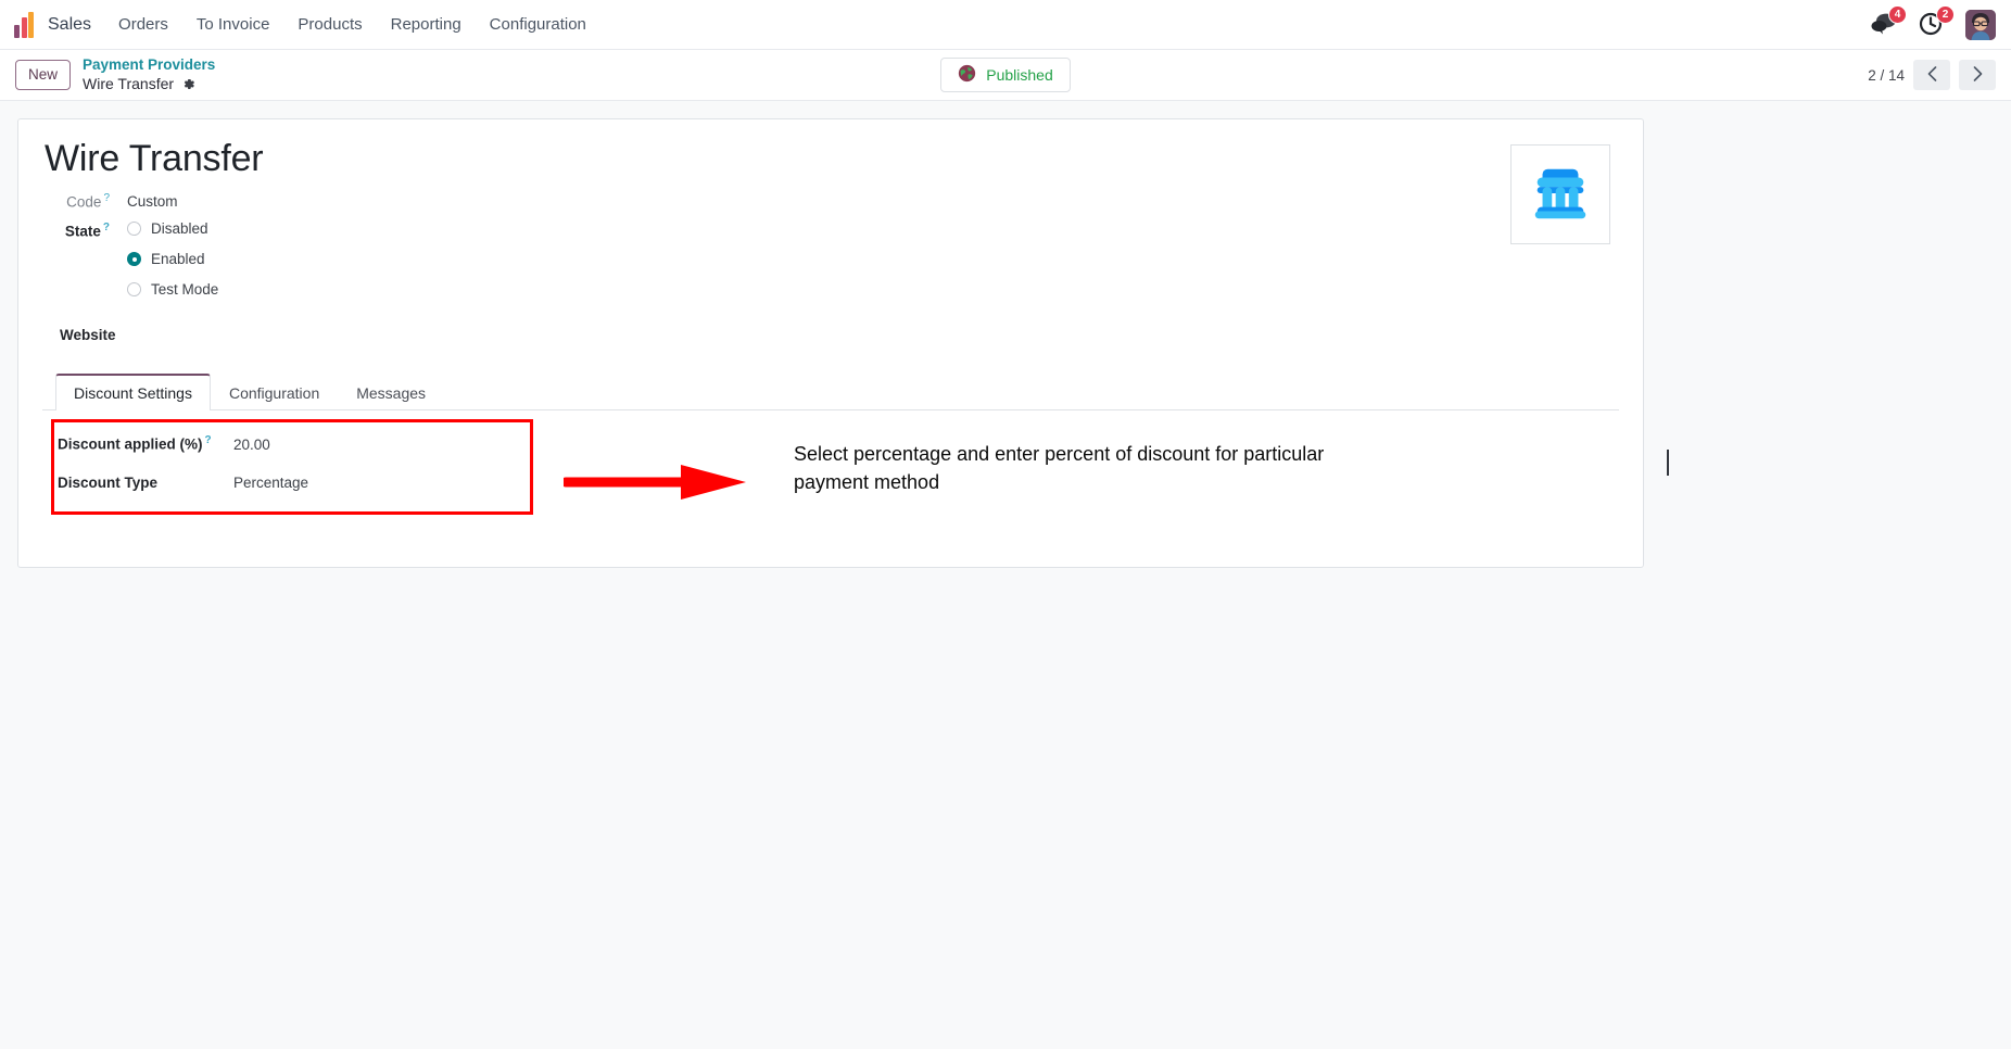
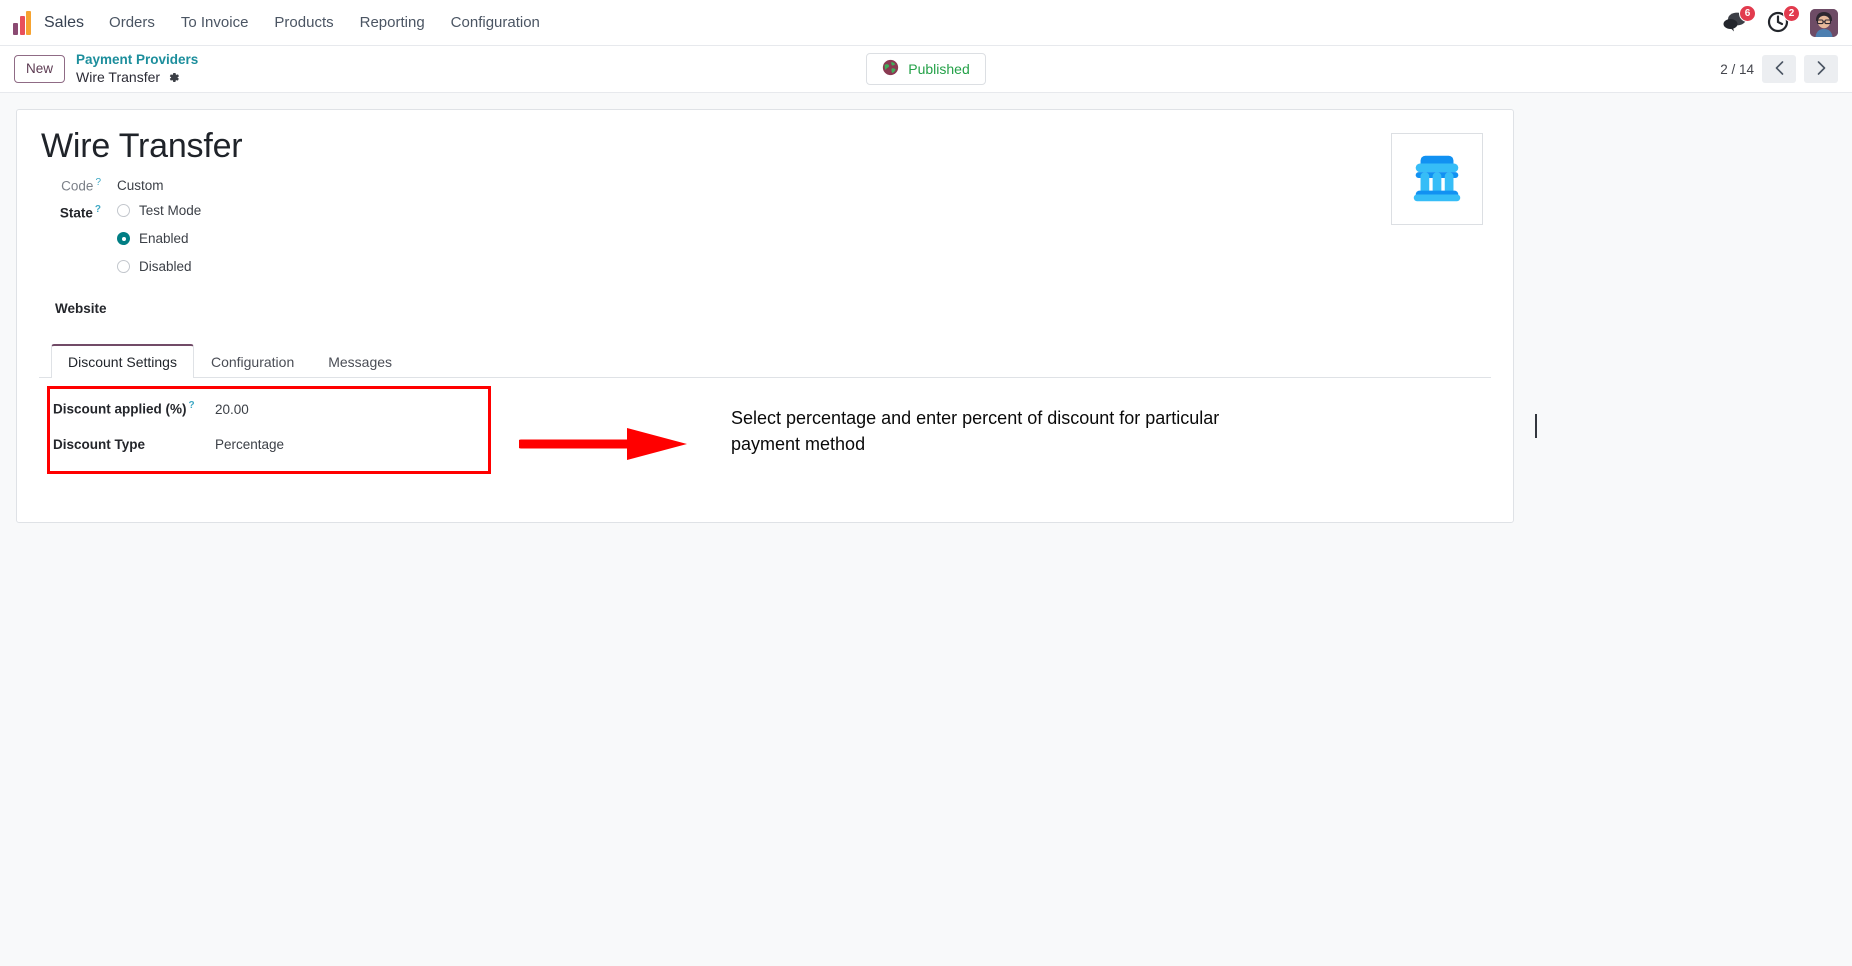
  Sales
  Orders
  To Invoice
  Products
  Reporting
  Configuration
- 4
+ 6
  2
  New
  Payment Providers
  Wire Transfer
  Published
  2 / 14
  Wire Transfer
  Code ?
  Custom
  State ?
- Disabled
+ Test Mode
  Enabled
- Test Mode
+ Disabled
  Website
  Discount Settings
  Configuration
  Messages
  Discount applied (%) ?
  20.00
  Discount Type
  Percentage
  Select percentage and enter percent of discount for particular payment method
